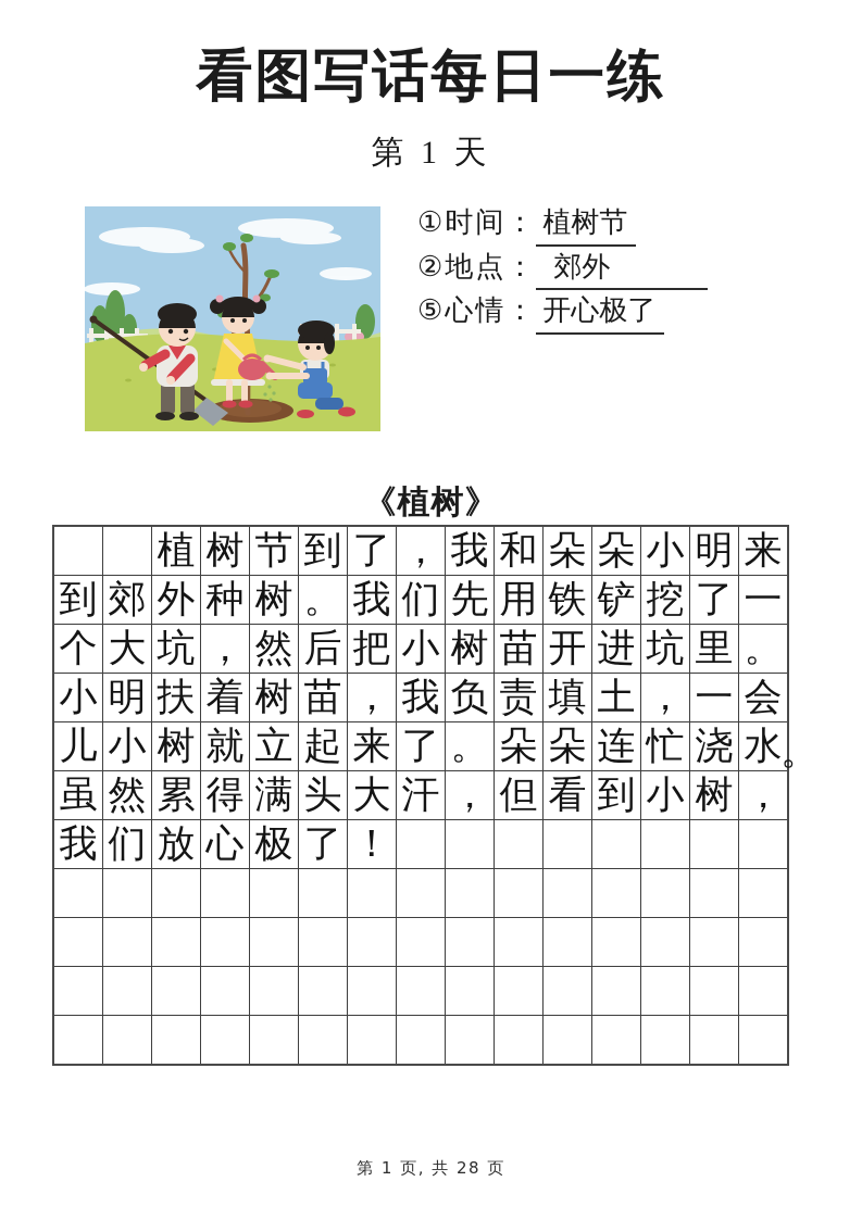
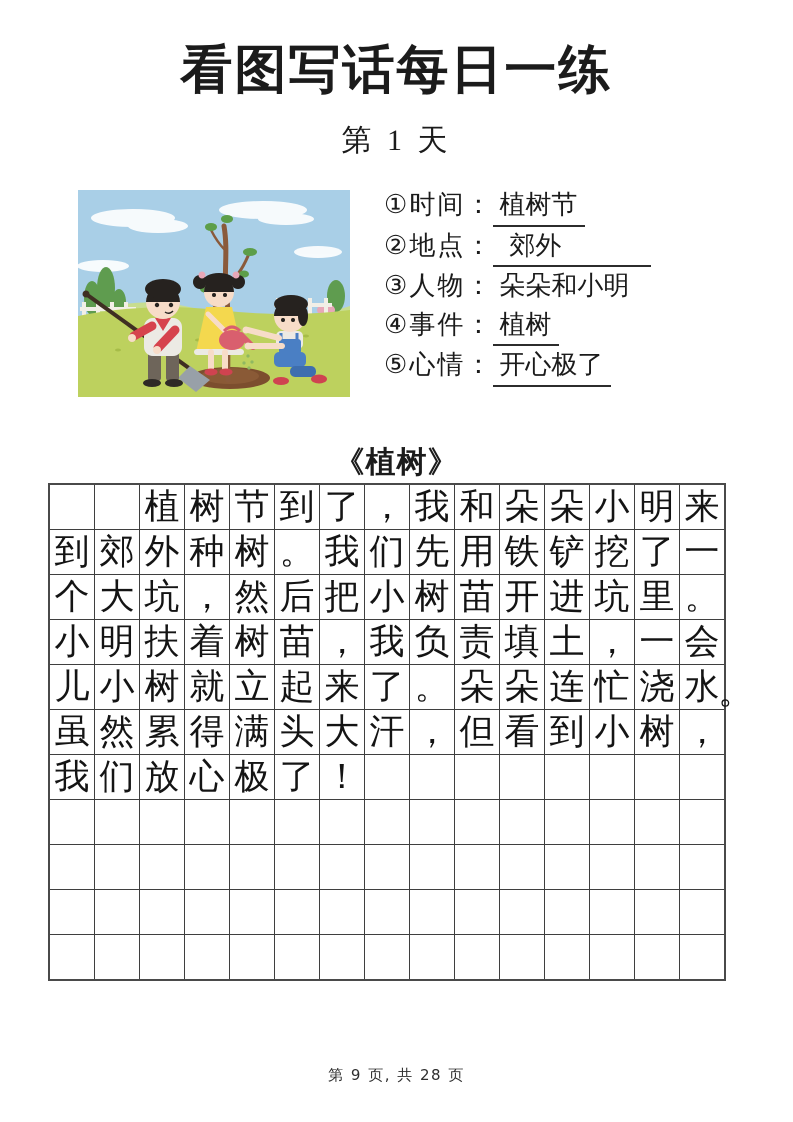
  看图写话每日一练
  第 1 天
  ①时间： 植树节
  ②地点： 郊外
+ ③人物： 朵朵和小明
+ ④事件： 植树
  ⑤心情： 开心极了
  《植树》
  		植	树	节	到	了	，	我	和	朵	朵	小	明	来
  到	郊	外	种	树	。	我	们	先	用	铁	铲	挖	了	一
  个	大	坑	，	然	后	把	小	树	苗	开	进	坑	里	。
  小	明	扶	着	树	苗	，	我	负	责	填	土	，	一	会
  儿	小	树	就	立	起	来	了	。	朵	朵	连	忙	浇	水
  虽	然	累	得	满	头	大	汗	，	但	看	到	小	树	，
  我	们	放	心	极	了	！
  。
- 第 1 页, 共 28 页
+ 第 9 页, 共 28 页
